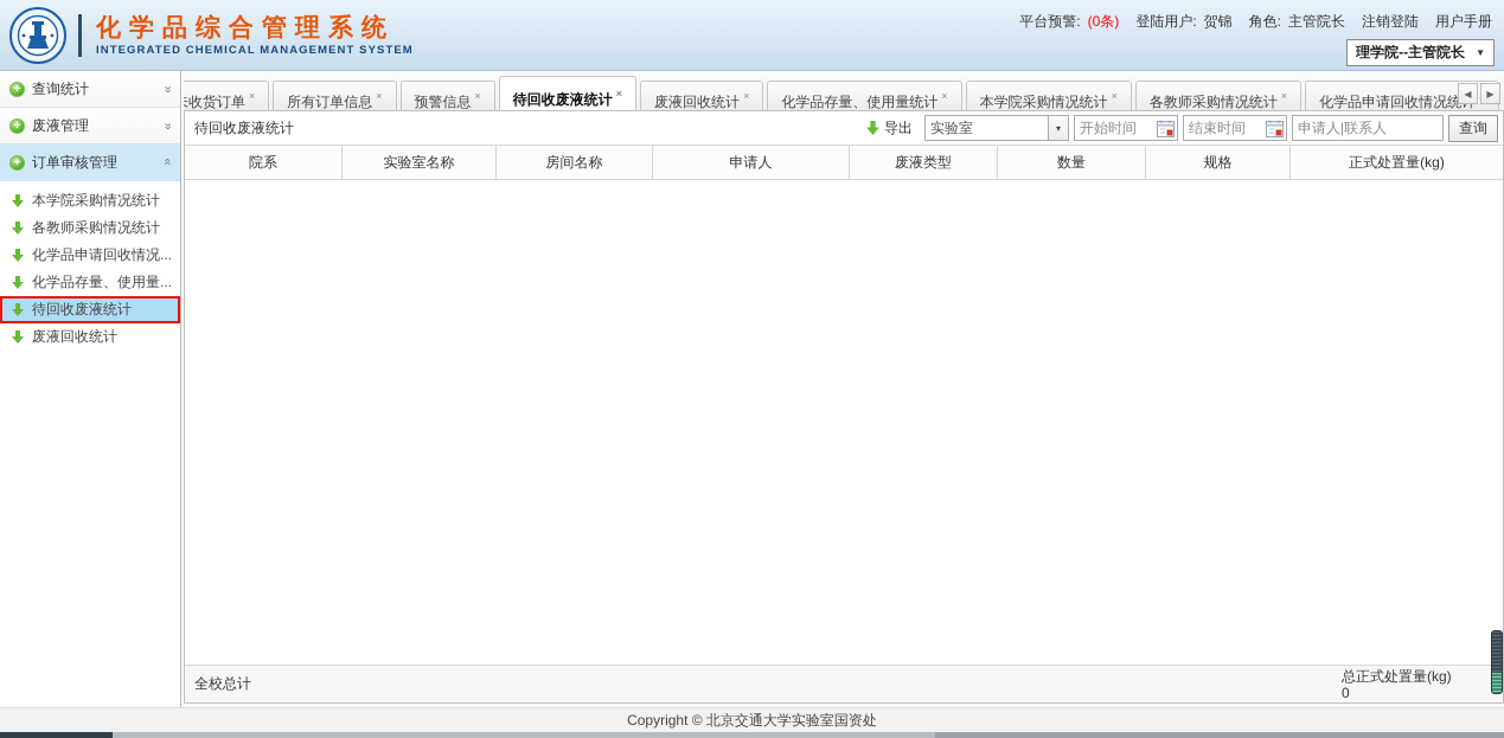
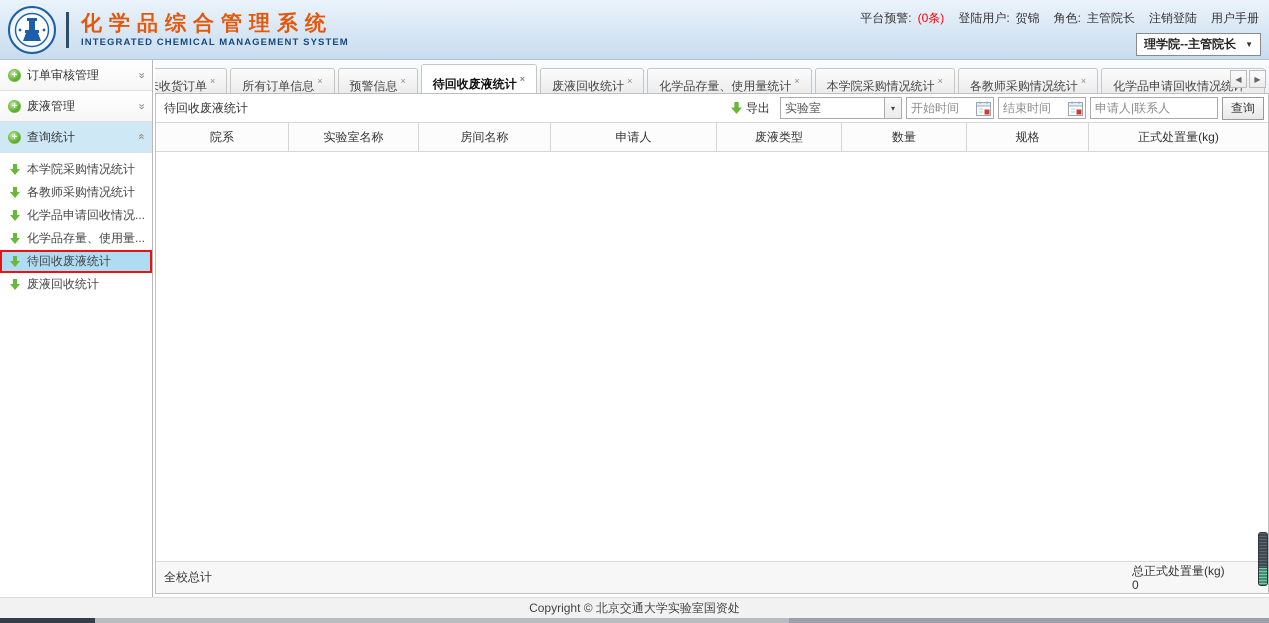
  化学品综合管理系统
  INTEGRATED CHEMICAL MANAGEMENT SYSTEM
  平台预警:
  (0条)
  登陆用户:
  贺锦
  角色:
  主管院长
  注销登陆
  用户手册
  理学院--主管院长
  ▼
- 查询统计
+ 订单审核管理
  废液管理
- 订单审核管理
+ 查询统计
  本学院采购情况统计
  各教师采购情况统计
  化学品申请回收情况...
  化学品存量、使用量...
  待回收废液统计
  废液回收统计
  收货订单 ×
  所有订单信息 ×
  预警信息 ×
  待回收废液统计 ×
  废液回收统计 ×
  化学品存量、使用量统计 ×
  本学院采购情况统计 ×
  各教师采购情况统计 ×
  化学品申请回收情况统
  ◀
  ▶
  待回收废液统计
  导出
  实验室
  ▾
  开始时间
  结束时间
  申请人|联系人
  查询
  院系
  实验室名称
  房间名称
  申请人
  废液类型
  数量
  规格
  正式处置量(kg)
  全校总计
  总正式处置量(kg)
  0
  Copyright © 北京交通大学实验室国资处
